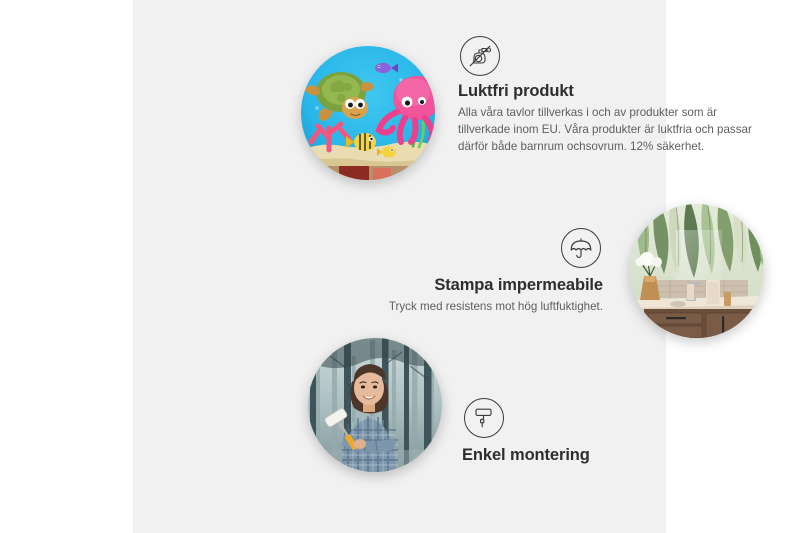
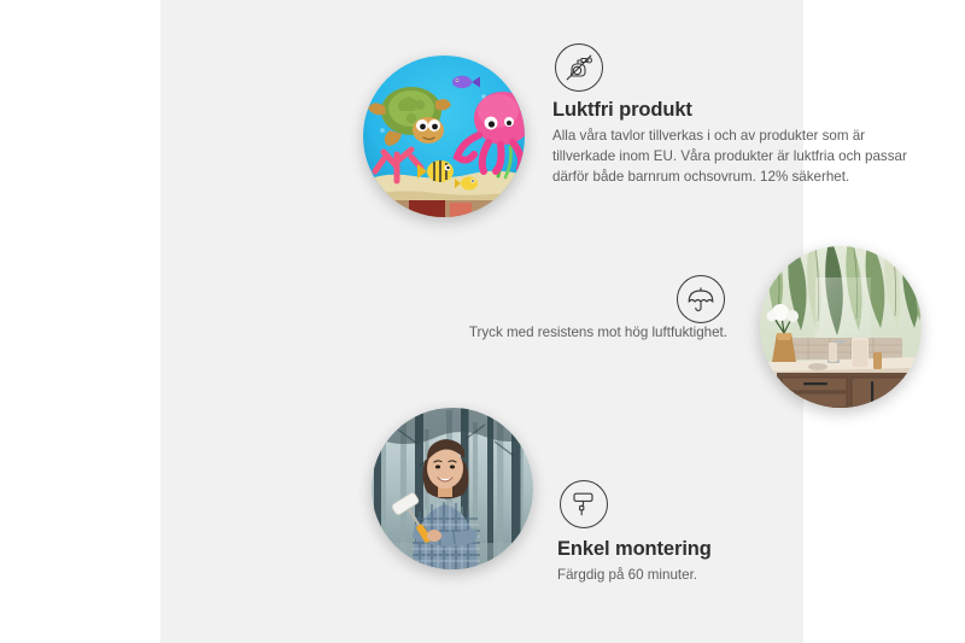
  Luktfri produkt
  Alla våra tavlor tillverkas i och av produkter som är tillverkade inom EU. Våra produkter är luktfria och passar därför både barnrum ochsovrum. 12% säkerhet.
- Stampa impermeabile
  Tryck med resistens mot hög luftfuktighet.
  Enkel montering
+ Färgdig på 60 minuter.
